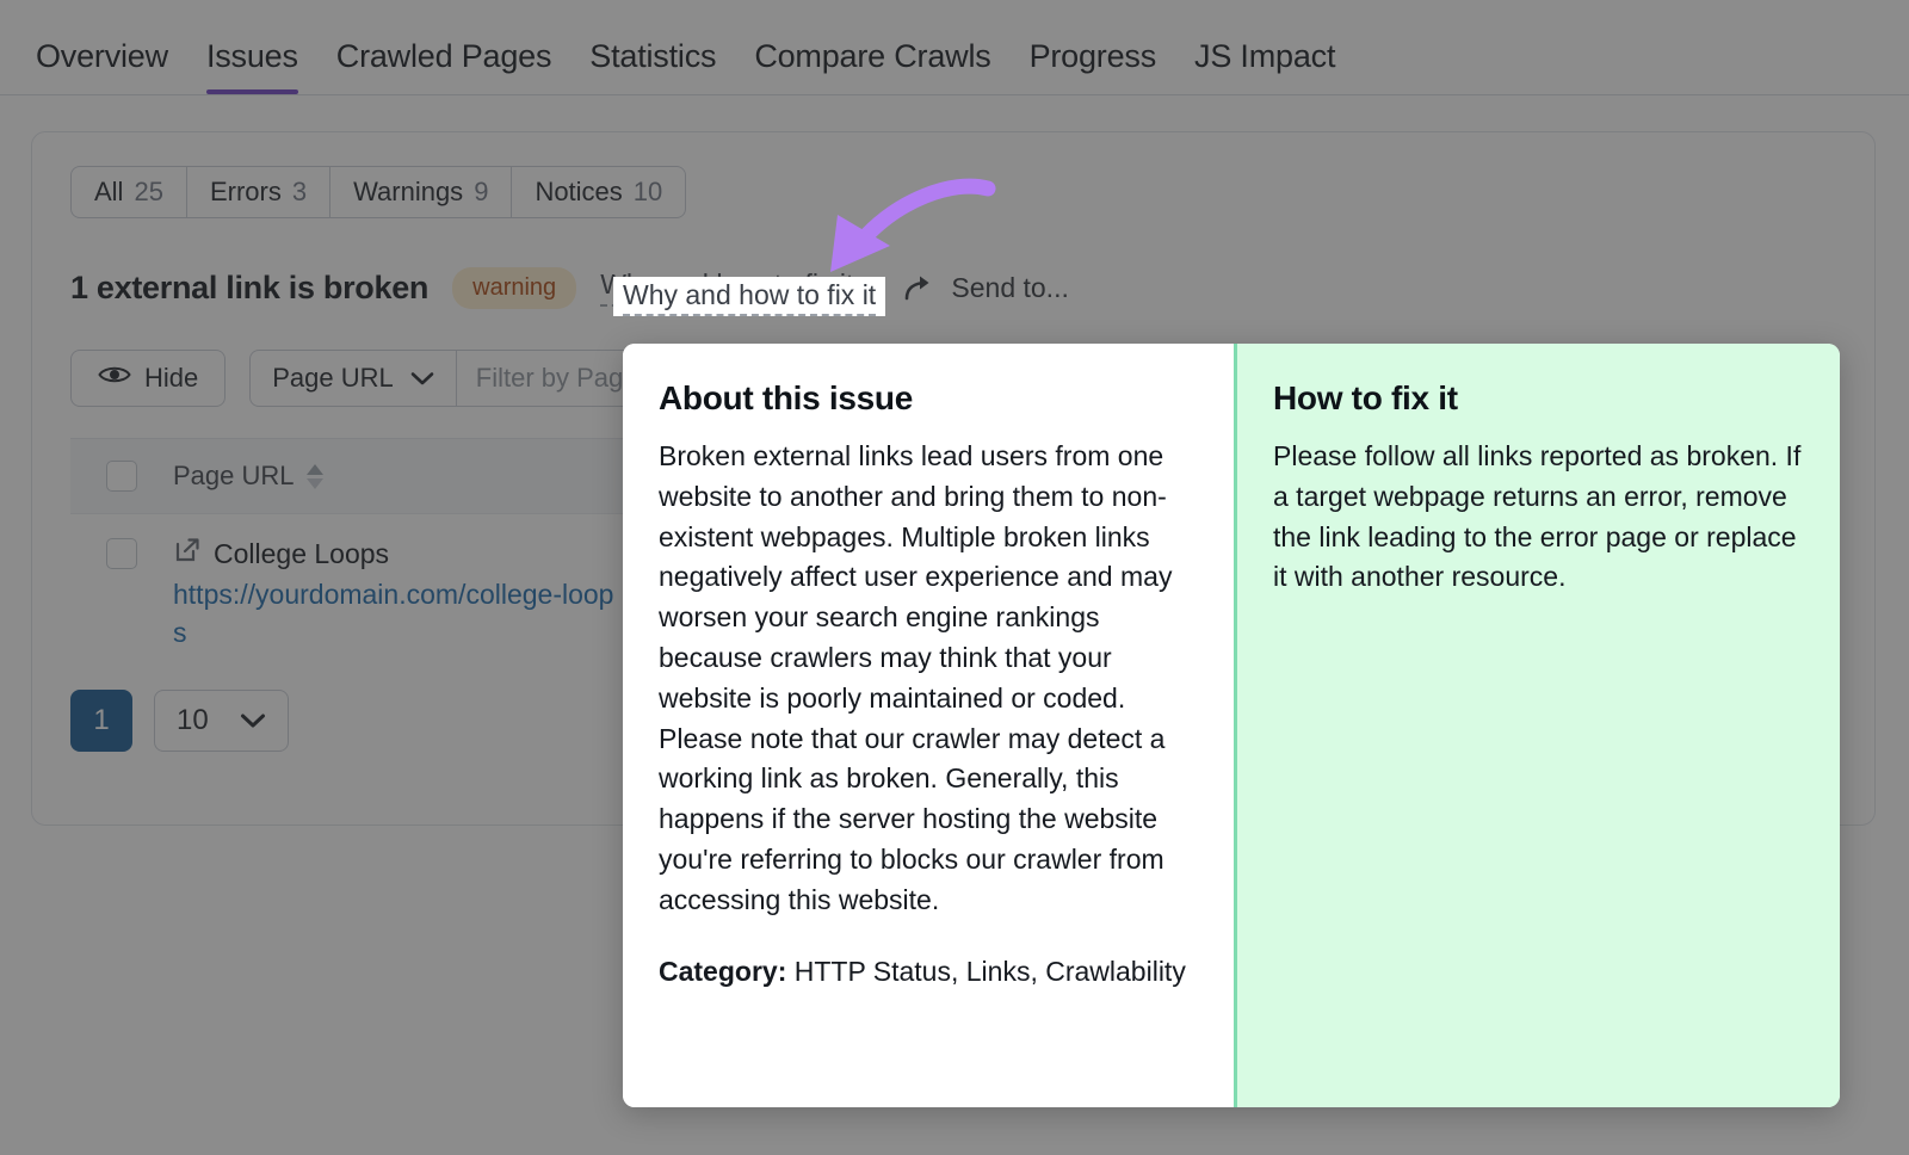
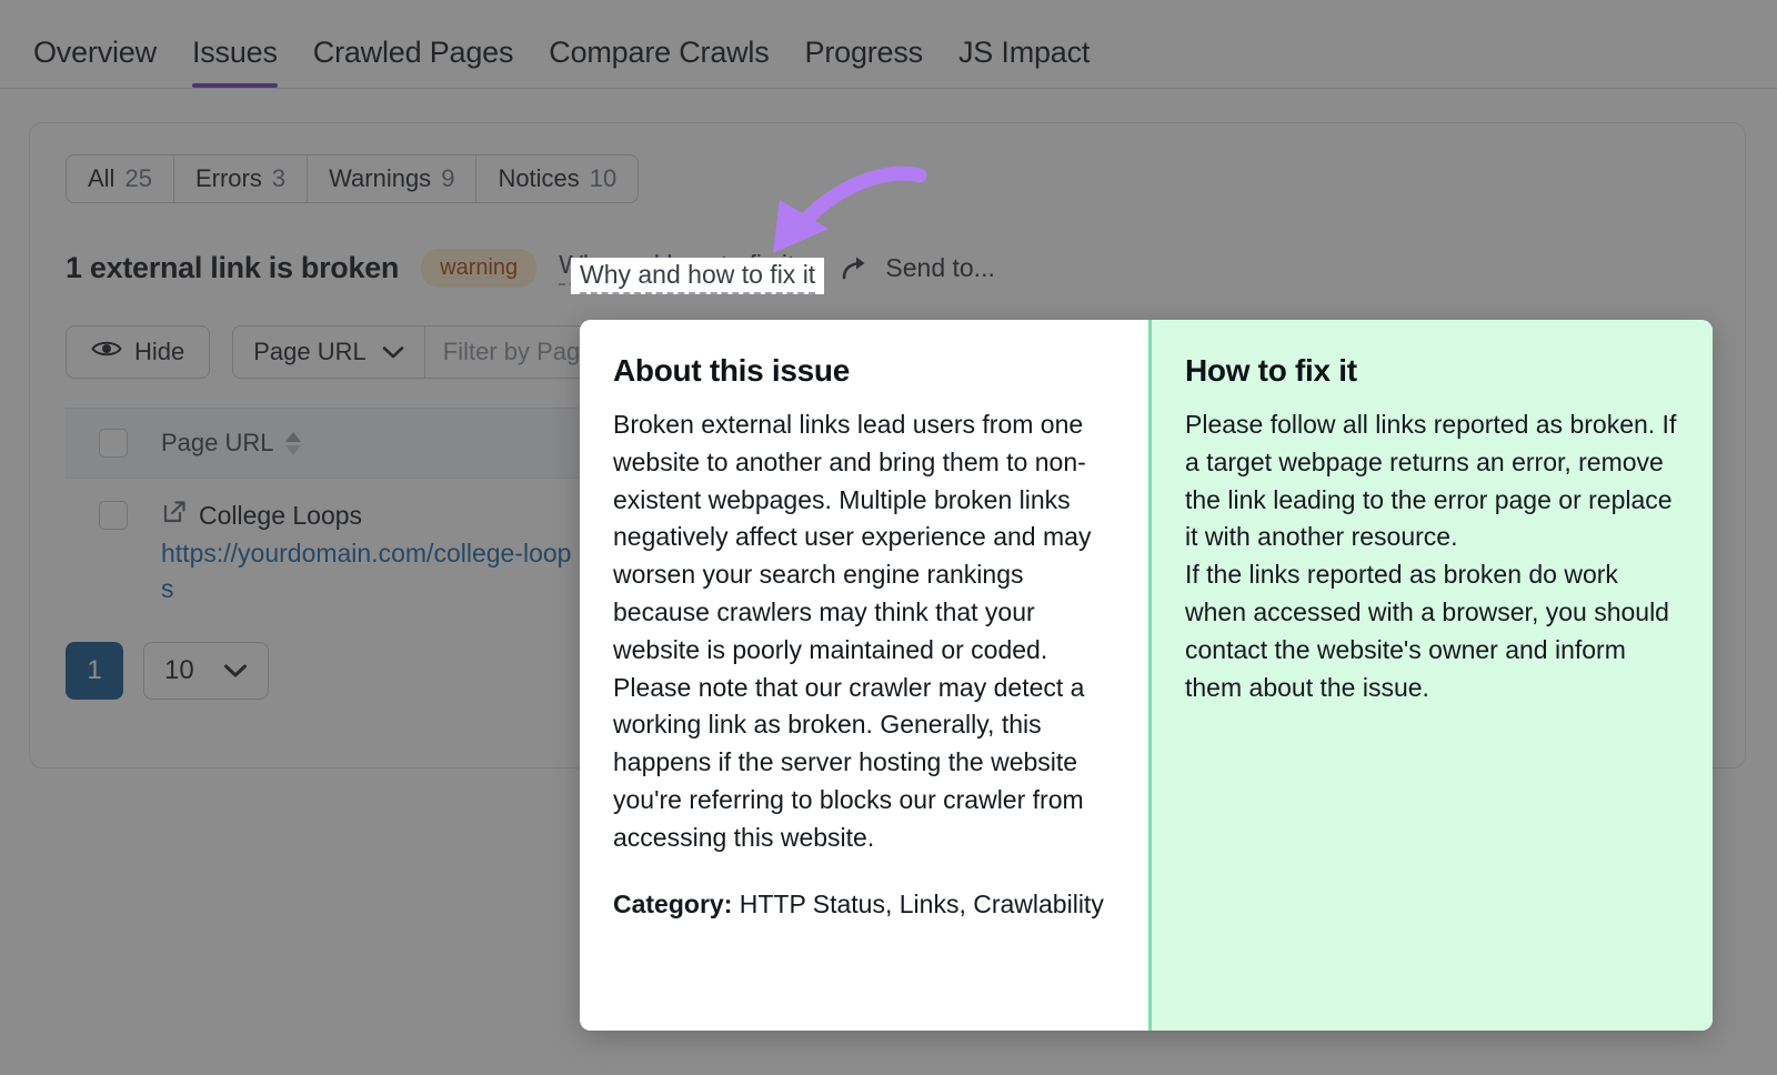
  Overview
  Issues
  Crawled Pages
- Statistics
  Compare Crawls
  Progress
  JS Impact
  All
  25
  Errors
  3
  Warnings
  9
  Notices
  10
  1 external link is broken
  warning
  Send to...
  Hide
  Page URL
  Filter by Pag
  Page URL
  College Loops
  https://yourdomain.com/college-loops
  1
  10
  Why and how to fix it
  About this issue
  Broken external links lead users from one website to another and bring them to non-existent webpages. Multiple broken links negatively affect user experience and may worsen your search engine rankings because crawlers may think that your website is poorly maintained or coded.
  Please note that our crawler may detect a working link as broken. Generally, this happens if the server hosting the website you're referring to blocks our crawler from accessing this website.
  Category: HTTP Status, Links, Crawlability
  How to fix it
  Please follow all links reported as broken. If a target webpage returns an error, remove the link leading to the error page or replace it with another resource.
+ If the links reported as broken do work when accessed with a browser, you should contact the website's owner and inform them about the issue.
